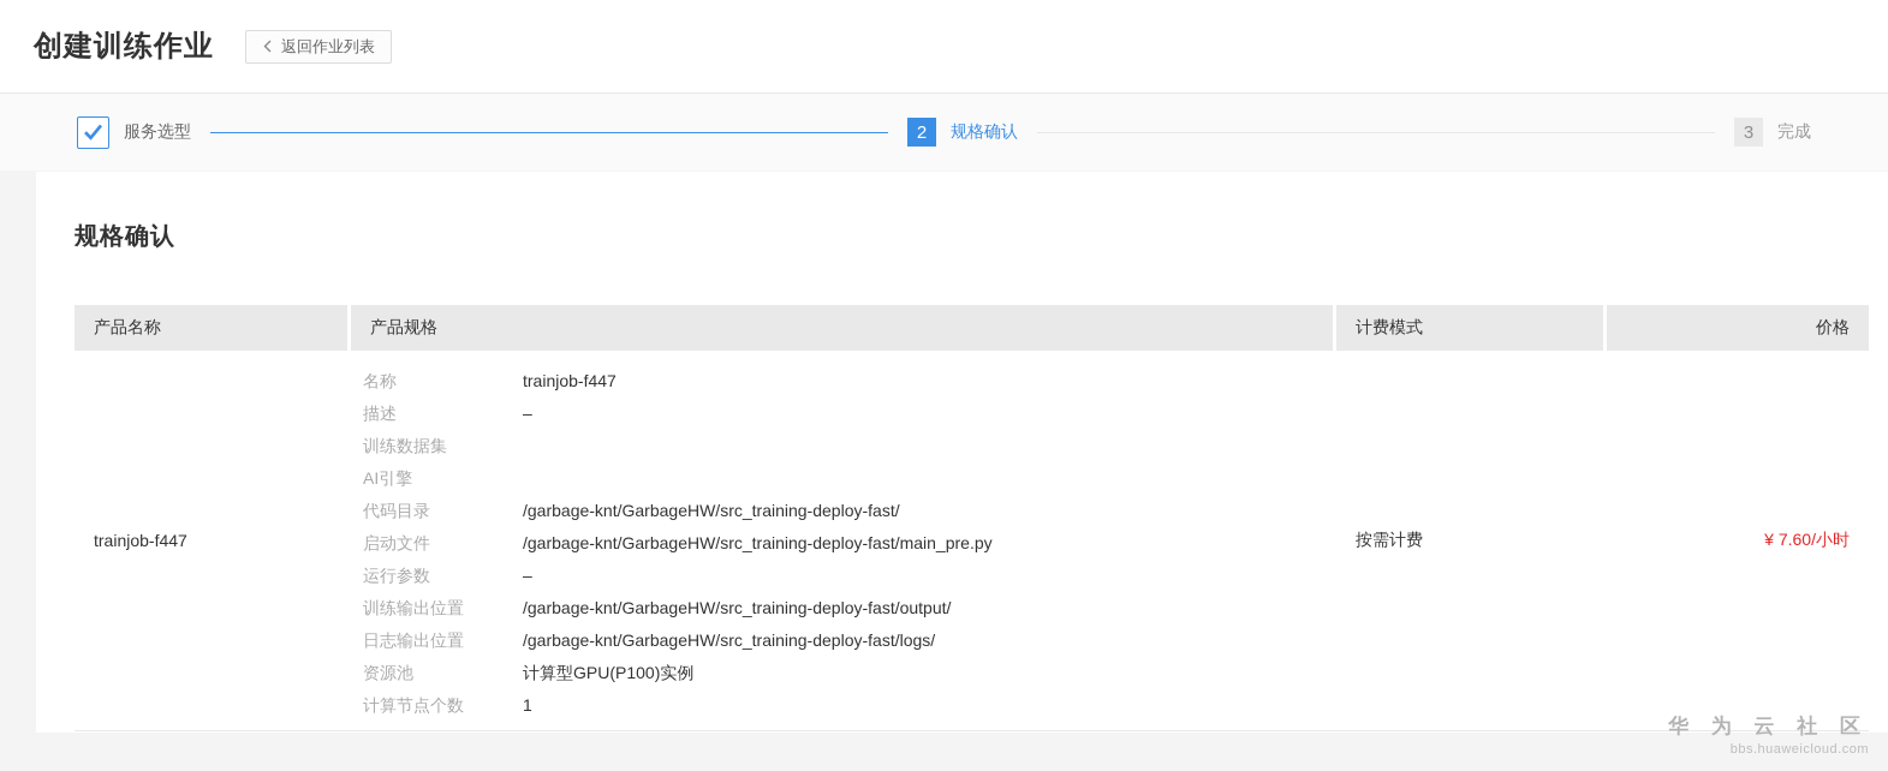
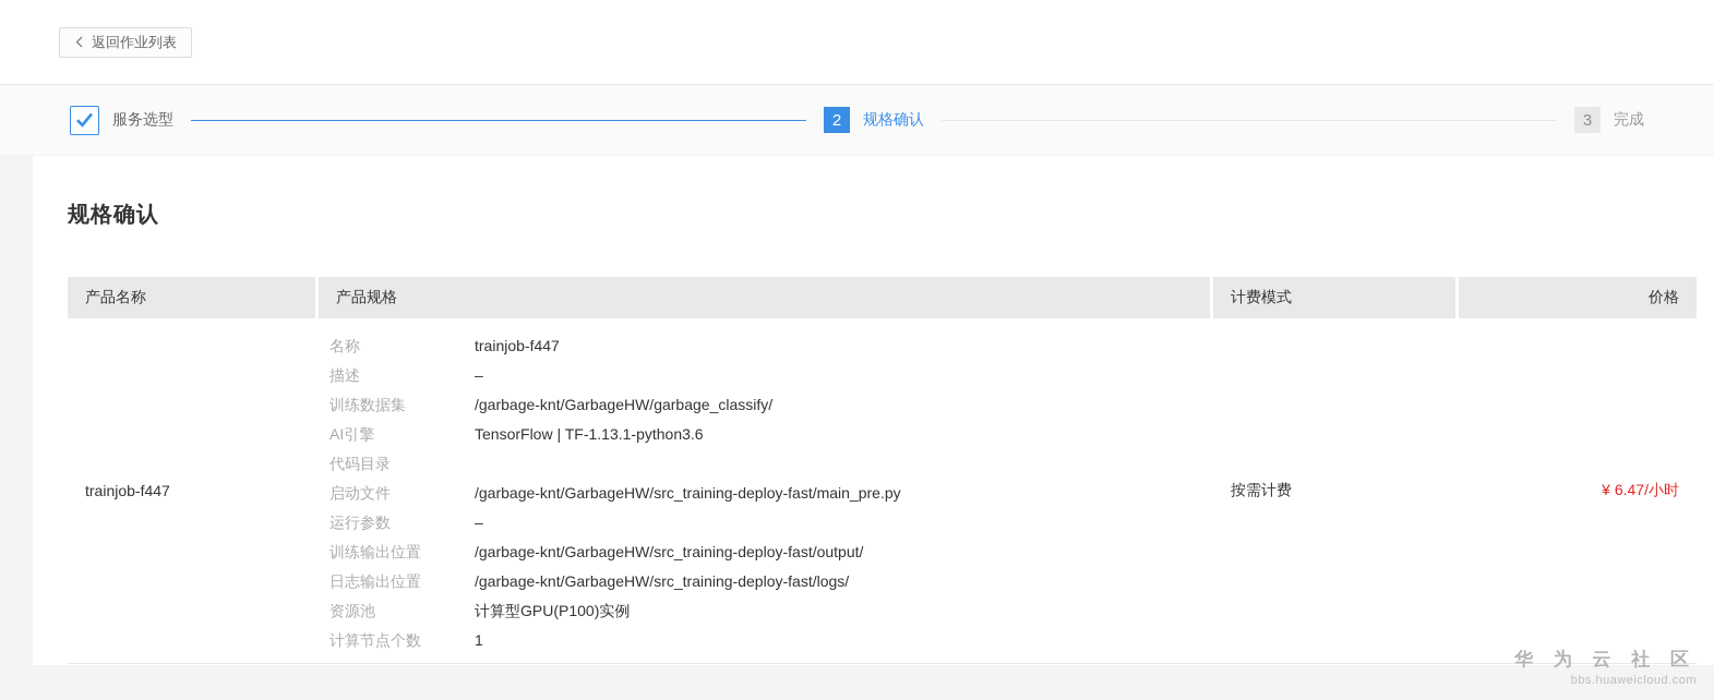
- 创建训练作业
  返回作业列表
  服务选型
  2
  规格确认
  3
  完成
  规格确认
  产品名称
  产品规格
  计费模式
  价格
  trainjob-f447
  名称
  trainjob-f447
  描述
  –
  训练数据集
+ /garbage-knt/GarbageHW/garbage_classify/
  AI引擎
+ TensorFlow | TF-1.13.1-python3.6
  代码目录
- /garbage-knt/GarbageHW/src_training-deploy-fast/
  启动文件
  /garbage-knt/GarbageHW/src_training-deploy-fast/main_pre.py
  运行参数
  –
  训练输出位置
  /garbage-knt/GarbageHW/src_training-deploy-fast/output/
  日志输出位置
  /garbage-knt/GarbageHW/src_training-deploy-fast/logs/
  资源池
  计算型GPU(P100)实例
  计算节点个数
  1
  按需计费
- ¥ 7.60/小时
+ ¥ 6.47/小时
  华 为 云 社 区
  bbs.huaweicloud.com
